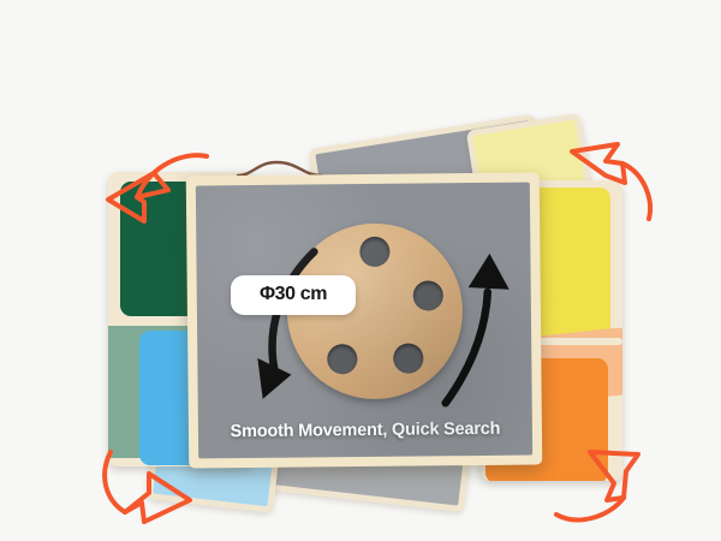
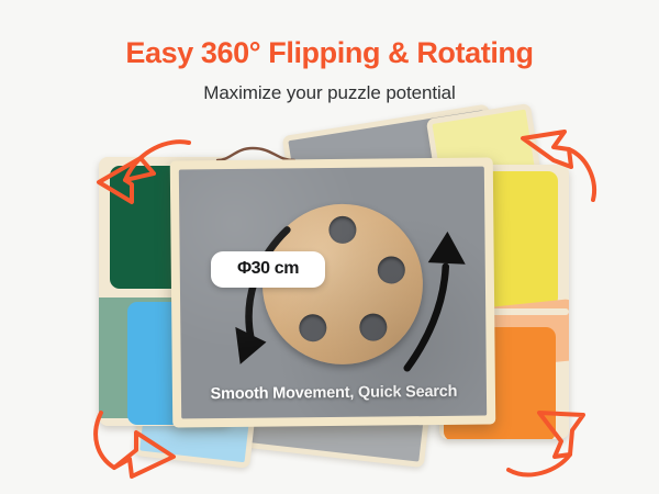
+ Easy 360° Flipping & Rotating
+ Maximize your puzzle potential
  Φ30 cm
